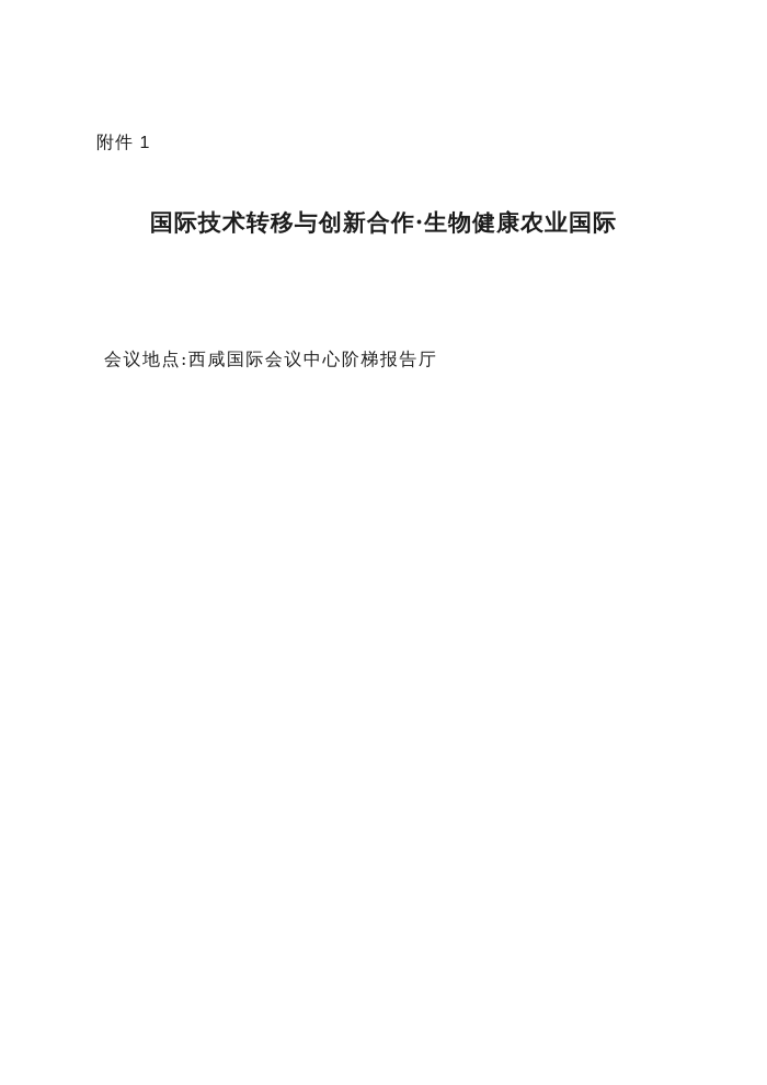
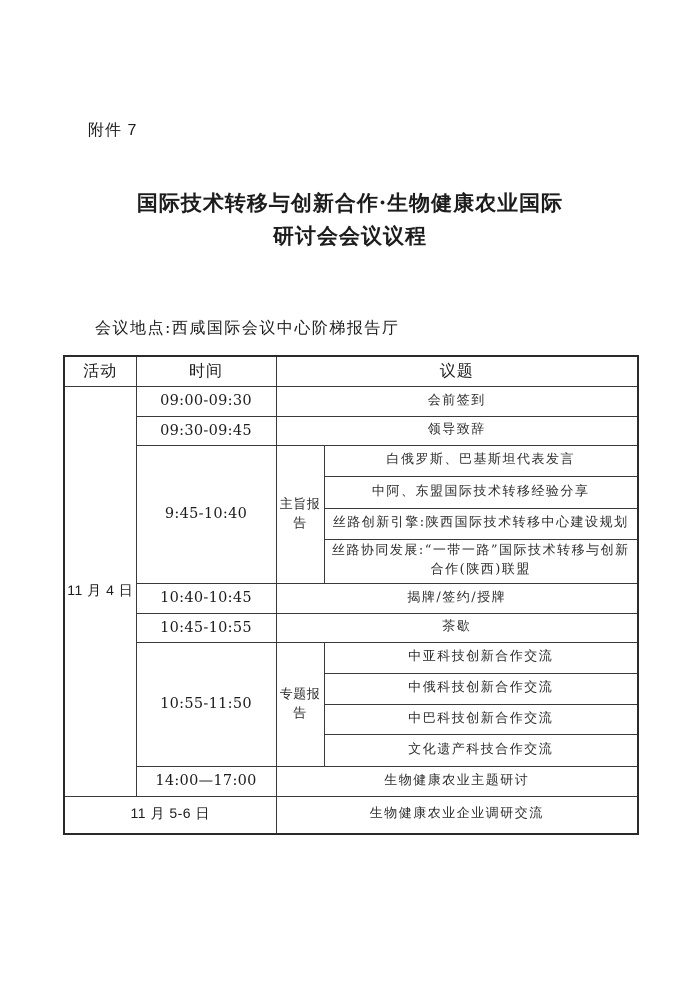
- 附件 1
+ 附件 7
  国际技术转移与创新合作·生物健康农业国际
+ 研讨会会议议程
  会议地点:西咸国际会议中心阶梯报告厅
+ 活动	时间	议题
+ 11 月 4 日	09:00-09:30	会前签到
+ 09:30-09:45	领导致辞
+ 9:45-10:40	主旨报告	白俄罗斯、巴基斯坦代表发言
+ 中阿、东盟国际技术转移经验分享
+ 丝路创新引擎:陕西国际技术转移中心建设规划
+ 丝路协同发展:“一带一路”国际技术转移与创新合作(陕西)联盟
+ 10:40-10:45	揭牌/签约/授牌
+ 10:45-10:55	茶歇
+ 10:55-11:50	专题报告	中亚科技创新合作交流
+ 中俄科技创新合作交流
+ 中巴科技创新合作交流
+ 文化遗产科技合作交流
+ 14:00—17:00	生物健康农业主题研讨
+ 11 月 5-6 日	生物健康农业企业调研交流
